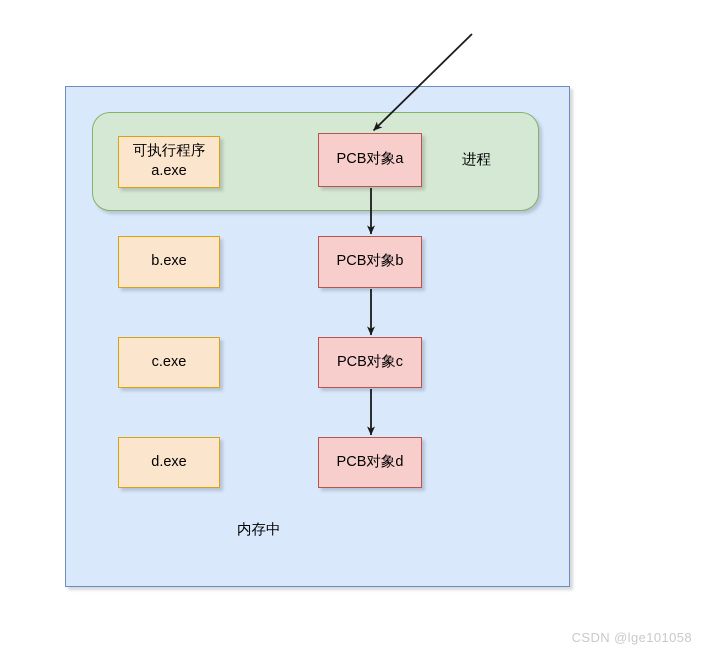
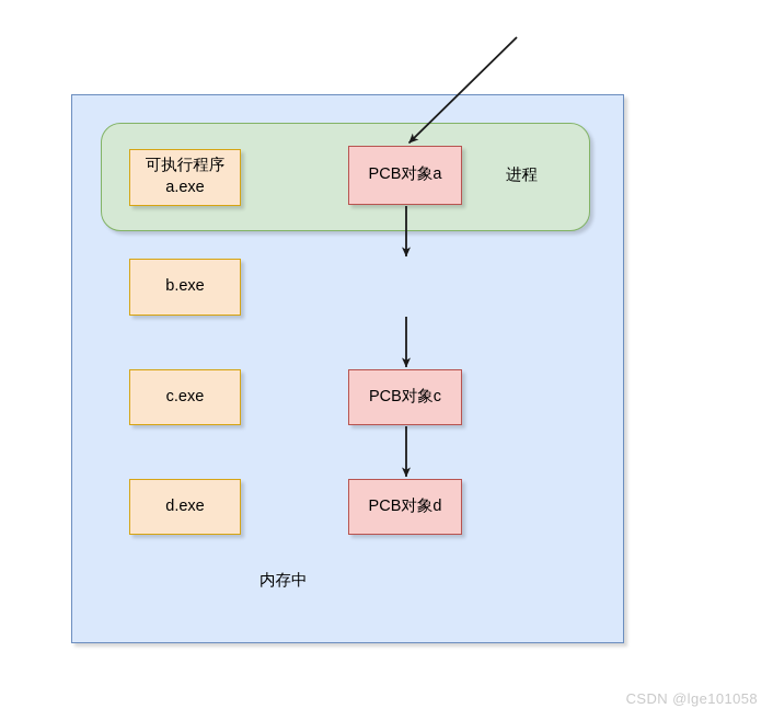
  可执行程序
  a.exe
  b.exe
  c.exe
  d.exe
  PCB对象a
- PCB对象b
  PCB对象c
  PCB对象d
  进程
  内存中
  CSDN @lge101058
